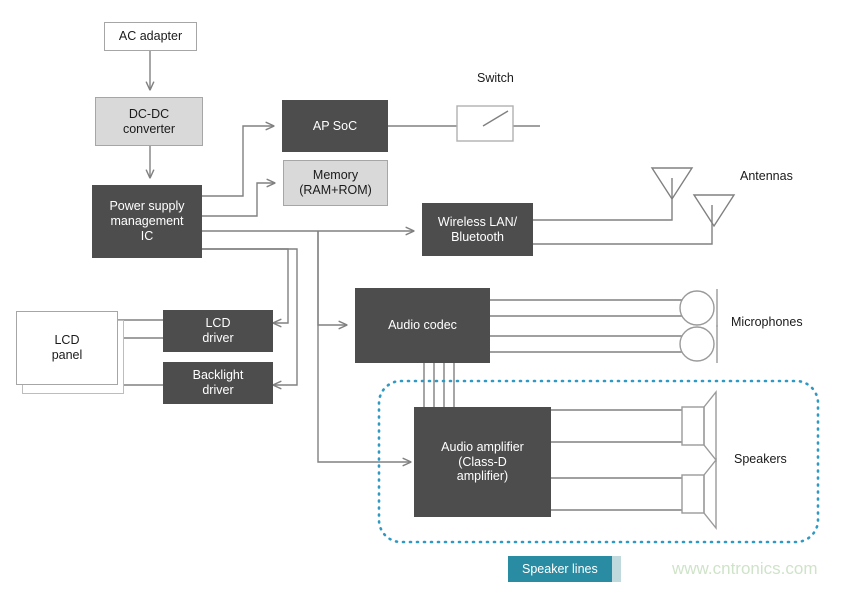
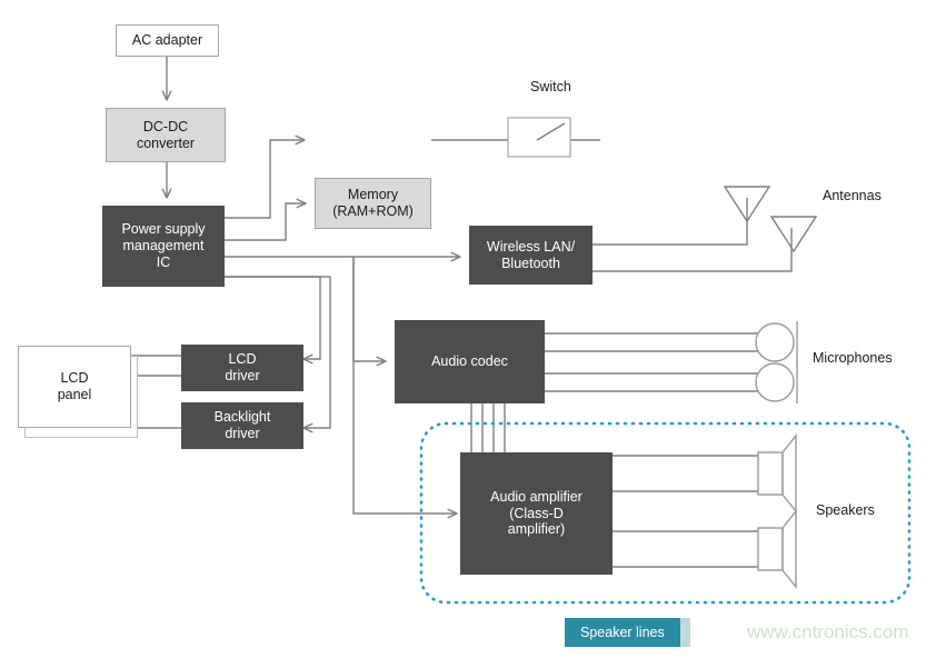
  AC adapter
  DC-DC
  converter
  Power supply
  management
  IC
- AP SoC
  Memory
  (RAM+ROM)
  Wireless LAN/
  Bluetooth
  Audio codec
  Audio amplifier
  (Class-D
  amplifier)
  LCD
  panel
  LCD
  driver
  Backlight
  driver
  Switch
  Antennas
  Microphones
  Speakers
  Speaker lines
  www.cntronics.com
